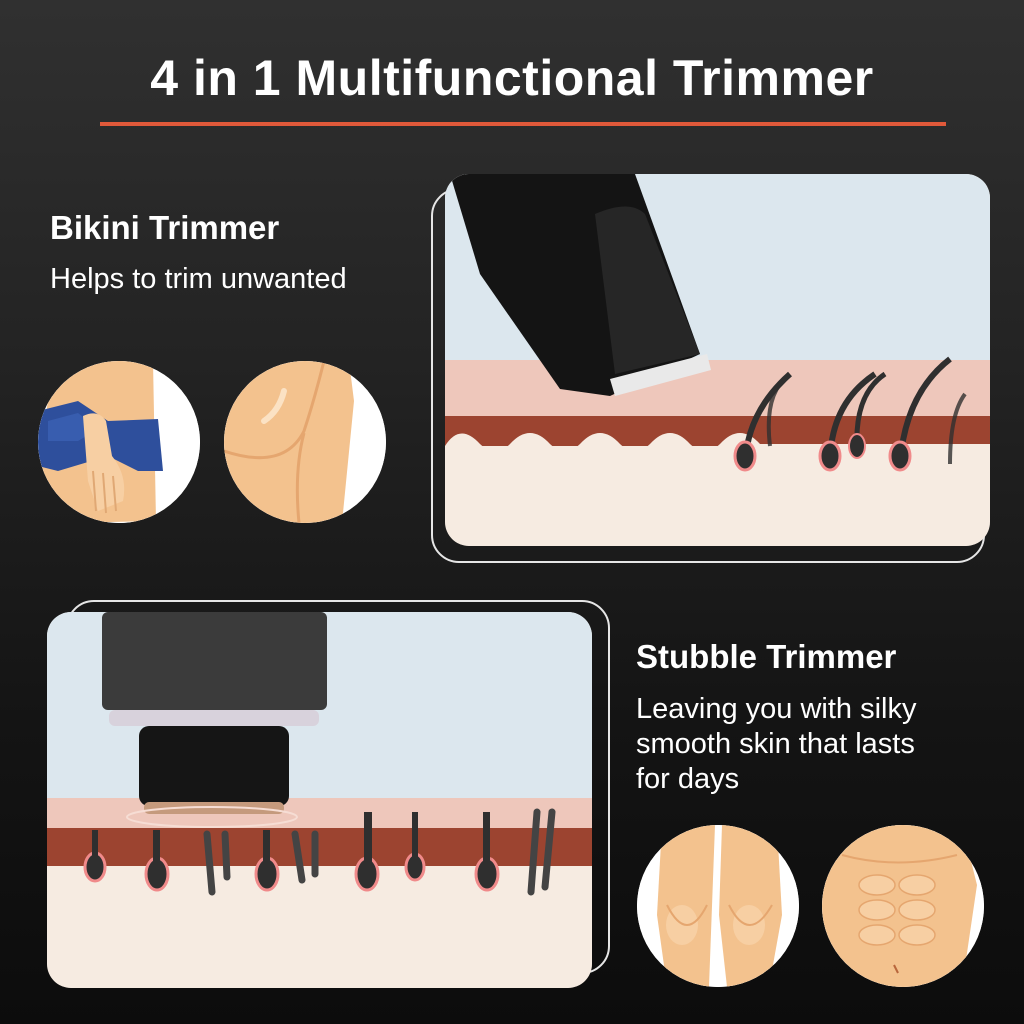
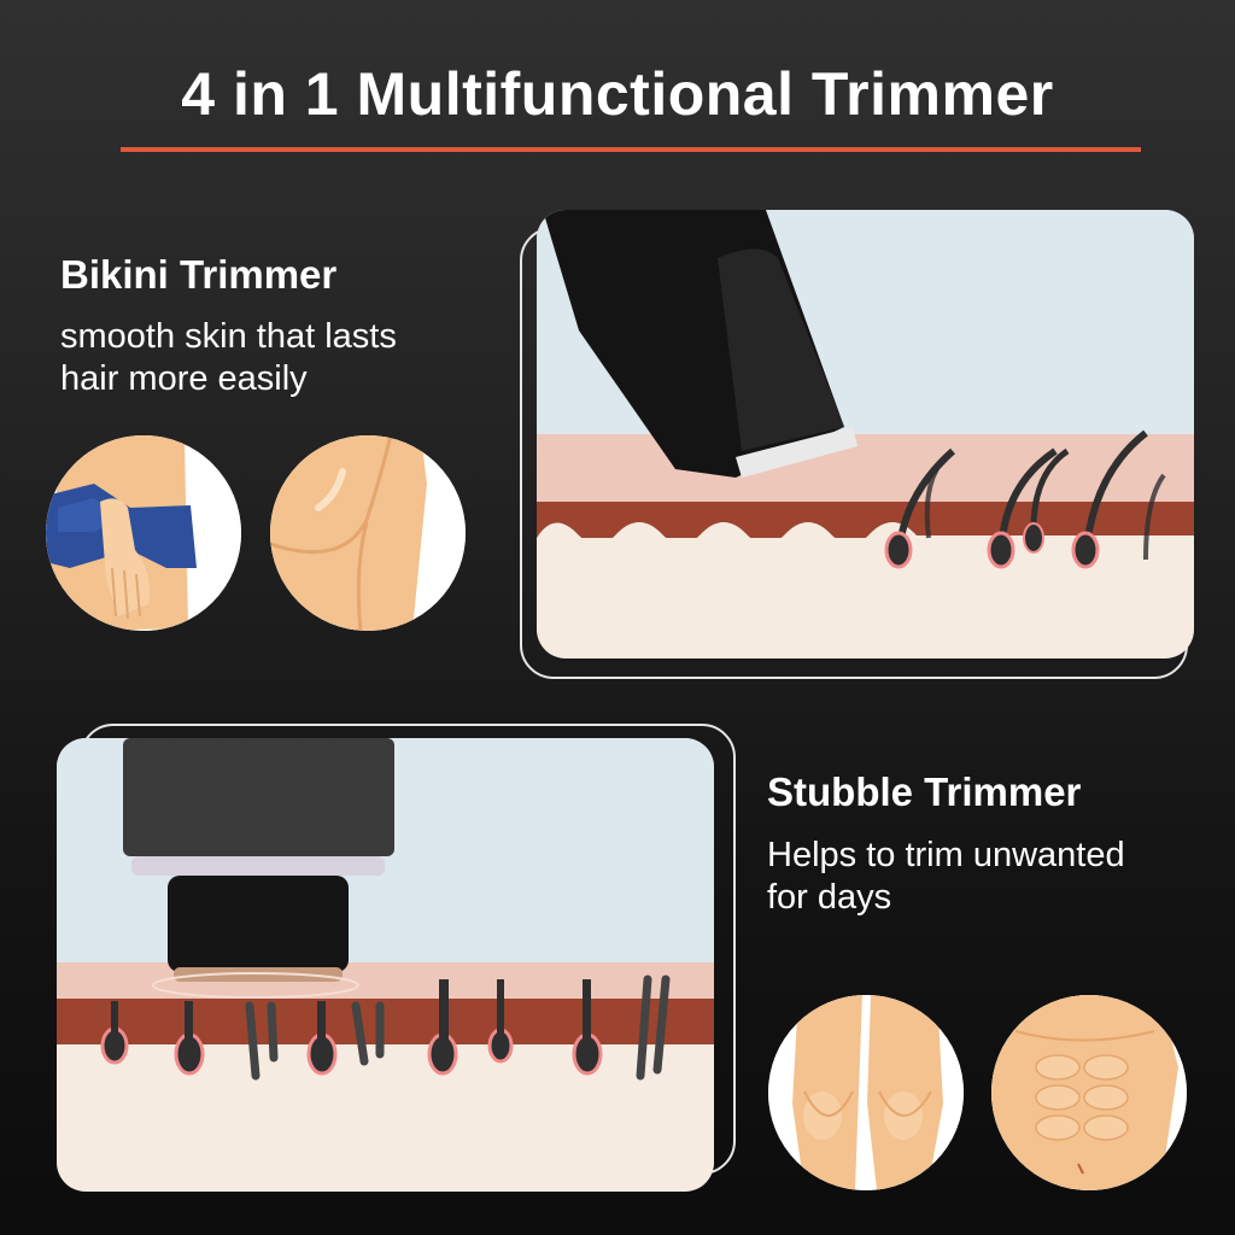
  4 in 1 Multifunctional Trimmer
  Bikini Trimmer
- Helps to trim unwanted
+ smooth skin that lasts
+ hair more easily
  Stubble Trimmer
- Leaving you with silky
- smooth skin that lasts
+ Helps to trim unwanted
  for days
